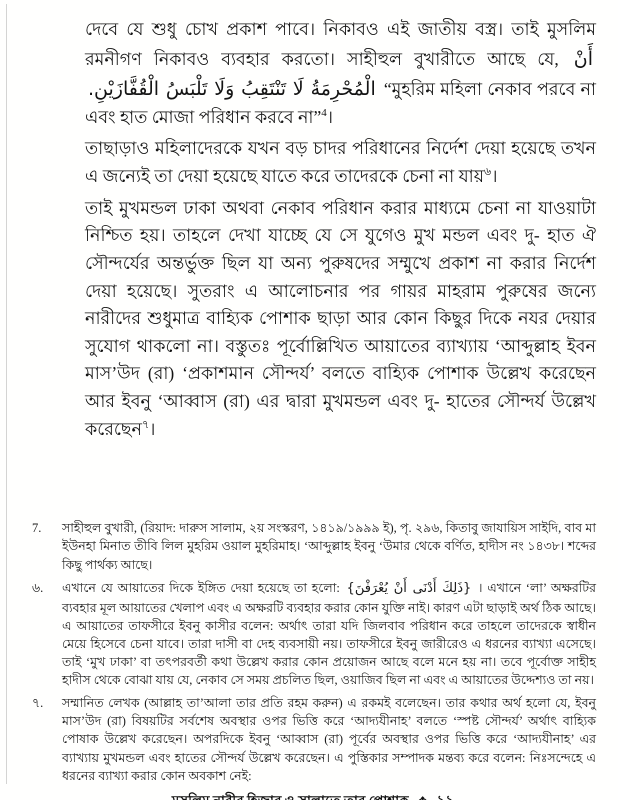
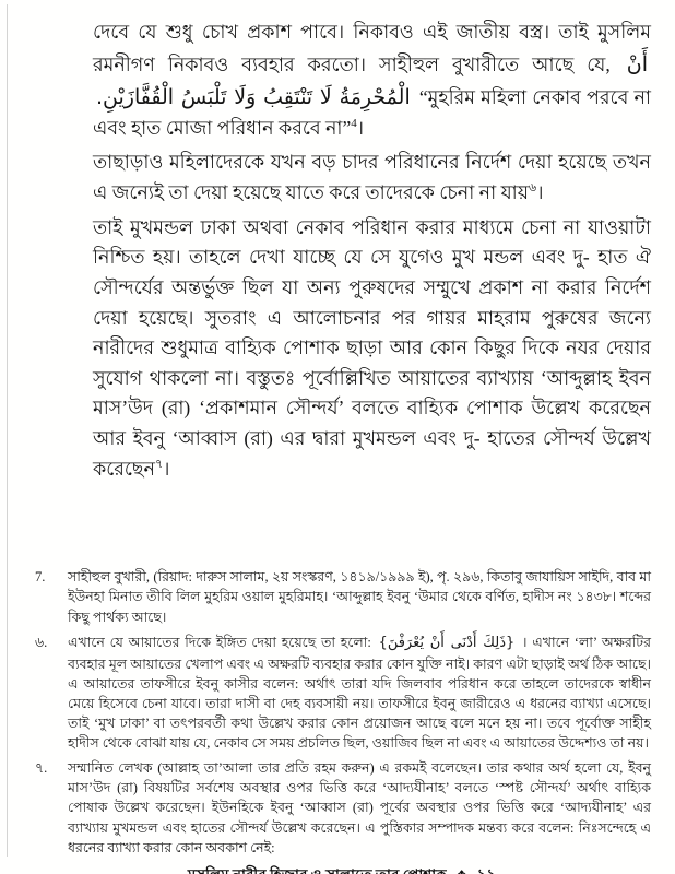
  দেবে যে শুধু চোখ প্রকাশ পাবে। নিকাবও এই জাতীয় বস্ত্র। তাই মুসলিম রমনীগণ নিকাবও ব্যবহার করতো। সাহীহুল বুখারীতে আছে যে, أَنْ الْمُحْرِمَةُ لَا تَنْتَقِبُ وَلَا تَلْبَسُ الْقُفَّازَيْنِ. “মুহরিম মহিলা নেকাব পরবে না এবং হাত মোজা পরিধান করবে না”4।
  তাছাড়াও মহিলাদেরকে যখন বড় চাদর পরিধানের নির্দেশ দেয়া হয়েছে তখন এ জন্যেই তা দেয়া হয়েছে যাতে করে তাদেরকে চেনা না যায়৬।
  তাই মুখমন্ডল ঢাকা অথবা নেকাব পরিধান করার মাধ্যমে চেনা না যাওয়াটা নিশ্চিত হয়। তাহলে দেখা যাচ্ছে যে সে যুগেও মুখ মন্ডল এবং দু- হাত ঐ সৌন্দর্যের অন্তর্ভুক্ত ছিল যা অন্য পুরুষদের সম্মুখে প্রকাশ না করার নির্দেশ দেয়া হয়েছে। সুতরাং এ আলোচনার পর গায়র মাহরাম পুরুষের জন্যে নারীদের শুধুমাত্র বাহ্যিক পোশাক ছাড়া আর কোন কিছুর দিকে নযর দেয়ার সুযোগ থাকলো না। বস্তুতঃ পূর্বোল্লিখিত আয়াতের ব্যাখ্যায় ‘আব্দুল্লাহ ইবন মাস’উদ (রা) ‘প্রকাশমান সৌন্দর্য’ বলতে বাহ্যিক পোশাক উল্লেখ করেছেন আর ইবনু ‘আব্বাস (রা) এর দ্বারা মুখমন্ডল এবং দু- হাতের সৌন্দর্য উল্লেখ করেছেন৭।
  7.
  সাহীহুল বুখারী, (রিয়াদ: দারুস সালাম, ২য় সংস্করণ, ১৪১৯/১৯৯৯ ই), পৃ. ২৯৬, কিতাবু জাযায়িস সাইদি, বাব মা ইউনহা মিনাত তীবি লিল মুহরিম ওয়াল মুহরিমাহ। ‘আব্দুল্লাহ ইবনু ‘উমার থেকে বর্ণিত, হাদীস নং ১৪৩৮। শব্দের কিছু পার্থক্য আছে।
  ৬.
  এখানে যে আয়াতের দিকে ইঙ্গিত দেয়া হয়েছে তা হলো: {ذَلِكَ أَدْنَى أَنْ يُعْرَفْنَ} । এখানে ‘লা’ অক্ষরটির ব্যবহার মূল আয়াতের খেলাপ এবং এ অক্ষরটি ব্যবহার করার কোন যুক্তি নাই। কারণ এটা ছাড়াই অর্থ ঠিক আছে। এ আয়াতের তাফসীরে ইবনু কাসীর বলেন: অর্থাৎ তারা যদি জিলবাব পরিধান করে তাহলে তাদেরকে স্বাধীন মেয়ে হিসেবে চেনা যাবে। তারা দাসী বা দেহ ব্যবসায়ী নয়। তাফসীরে ইবনু জারীরেও এ ধরনের ব্যাখ্যা এসেছে। তাই ‘মুখ ঢাকা’ বা তৎপরবর্তী কথা উল্লেখ করার কোন প্রয়োজন আছে বলে মনে হয় না। তবে পূর্বোক্ত সাহীহ হাদীস থেকে বোঝা যায় যে, নেকাব সে সময় প্রচলিত ছিল, ওয়াজিব ছিল না এবং এ আয়াতের উদ্দেশ্যও তা নয়।
  ৭.
- সম্মানিত লেখক (আল্লাহ তা’আলা তার প্রতি রহম করুন) এ রকমই বলেছেন। তার কথার অর্থ হলো যে, ইবনু মাস’উদ (রা) বিষয়টির সর্বশেষ অবস্থার ওপর ভিত্তি করে ‘আদ্যযীনাহ’ বলতে ‘স্পষ্ট সৌন্দর্য’ অর্থাৎ বাহ্যিক পোষাক উল্লেখ করেছেন। অপরদিকে ইবনু ‘আব্বাস (রা) পূর্বের অবস্থার ওপর ভিত্তি করে ‘আদ্যযীনাহ’ এর ব্যাখ্যায় মুখমন্ডল এবং হাতের সৌন্দর্য উল্লেখ করেছেন। এ পুস্তিকার সম্পাদক মন্তব্য করে বলেন: নিঃসন্দেহে এ ধরনের ব্যাখ্যা করার কোন অবকাশ নেই:
+ সম্মানিত লেখক (আল্লাহ তা’আলা তার প্রতি রহম করুন) এ রকমই বলেছেন। তার কথার অর্থ হলো যে, ইবনু মাস’উদ (রা) বিষয়টির সর্বশেষ অবস্থার ওপর ভিত্তি করে ‘আদ্যযীনাহ’ বলতে ‘স্পষ্ট সৌন্দর্য’ অর্থাৎ বাহ্যিক পোষাক উল্লেখ করেছেন। ইউনহিকে ইবনু ‘আব্বাস (রা) পূর্বের অবস্থার ওপর ভিত্তি করে ‘আদ্যযীনাহ’ এর ব্যাখ্যায় মুখমন্ডল এবং হাতের সৌন্দর্য উল্লেখ করেছেন। এ পুস্তিকার সম্পাদক মন্তব্য করে বলেন: নিঃসন্দেহে এ ধরনের ব্যাখ্যা করার কোন অবকাশ নেই:
